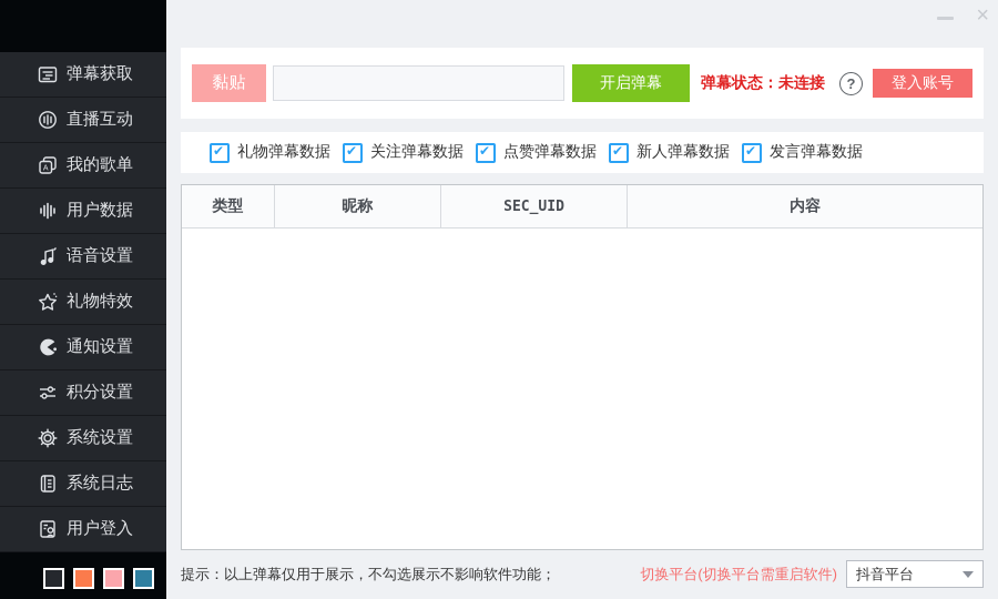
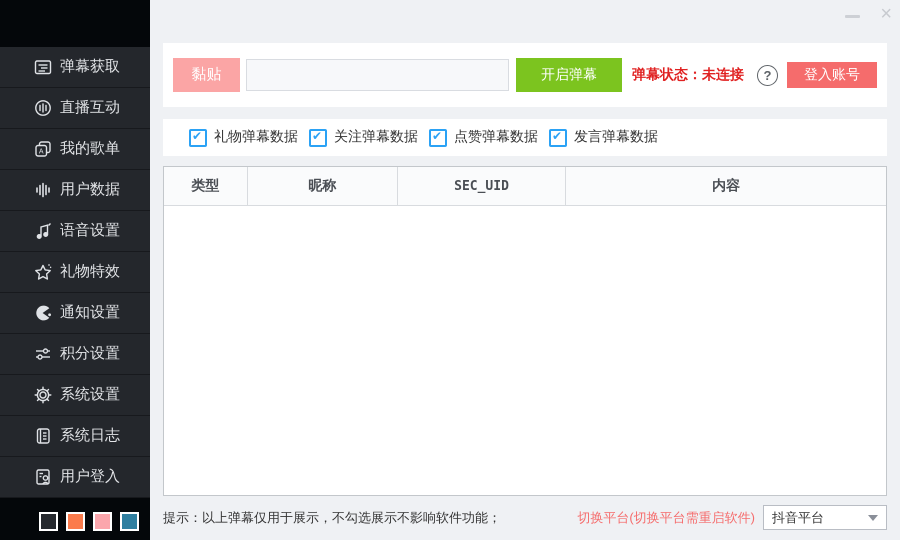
  弹幕获取
  直播互动
  我的歌单
  用户数据
  语音设置
  礼物特效
  通知设置
  积分设置
  系统设置
  系统日志
  用户登入
  ×
  黏贴
  开启弹幕
  弹幕状态：未连接
  ?
  登入账号
  礼物弹幕数据
  关注弹幕数据
  点赞弹幕数据
- 新人弹幕数据
  发言弹幕数据
  类型
  昵称
  SEC_UID
  内容
  提示：以上弹幕仅用于展示，不勾选展示不影响软件功能；
  切换平台(切换平台需重启软件)
  抖音平台
